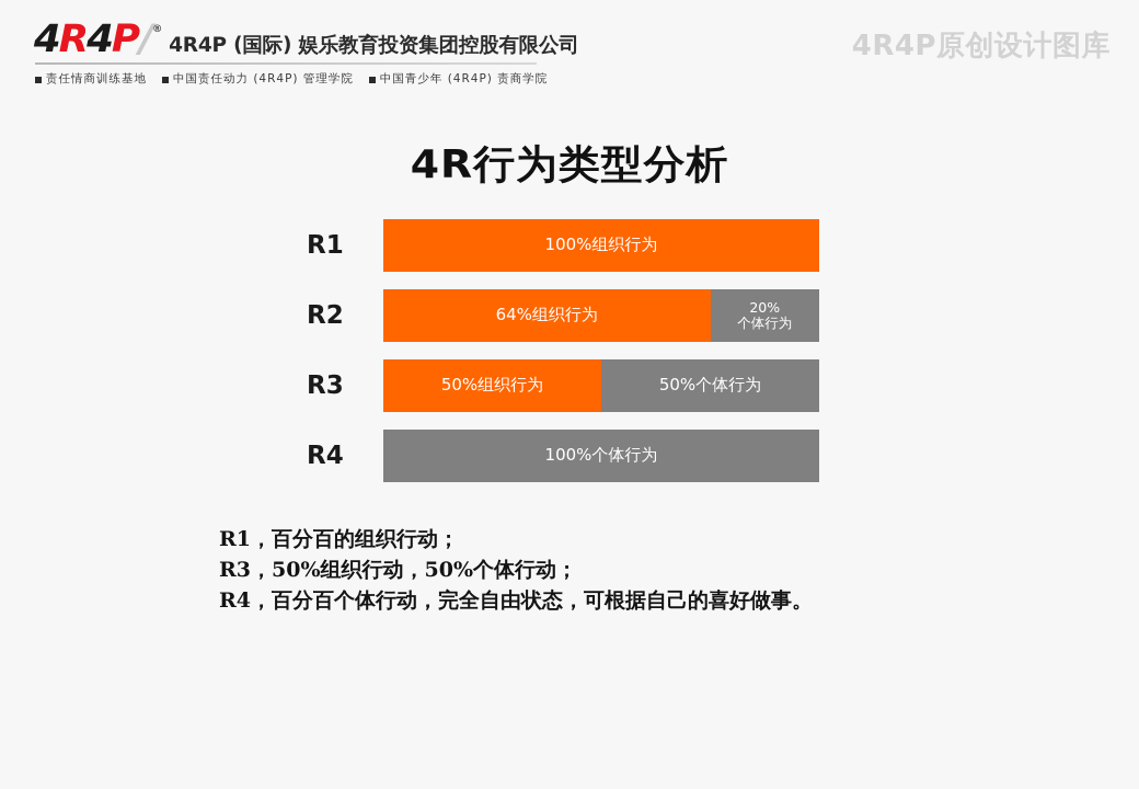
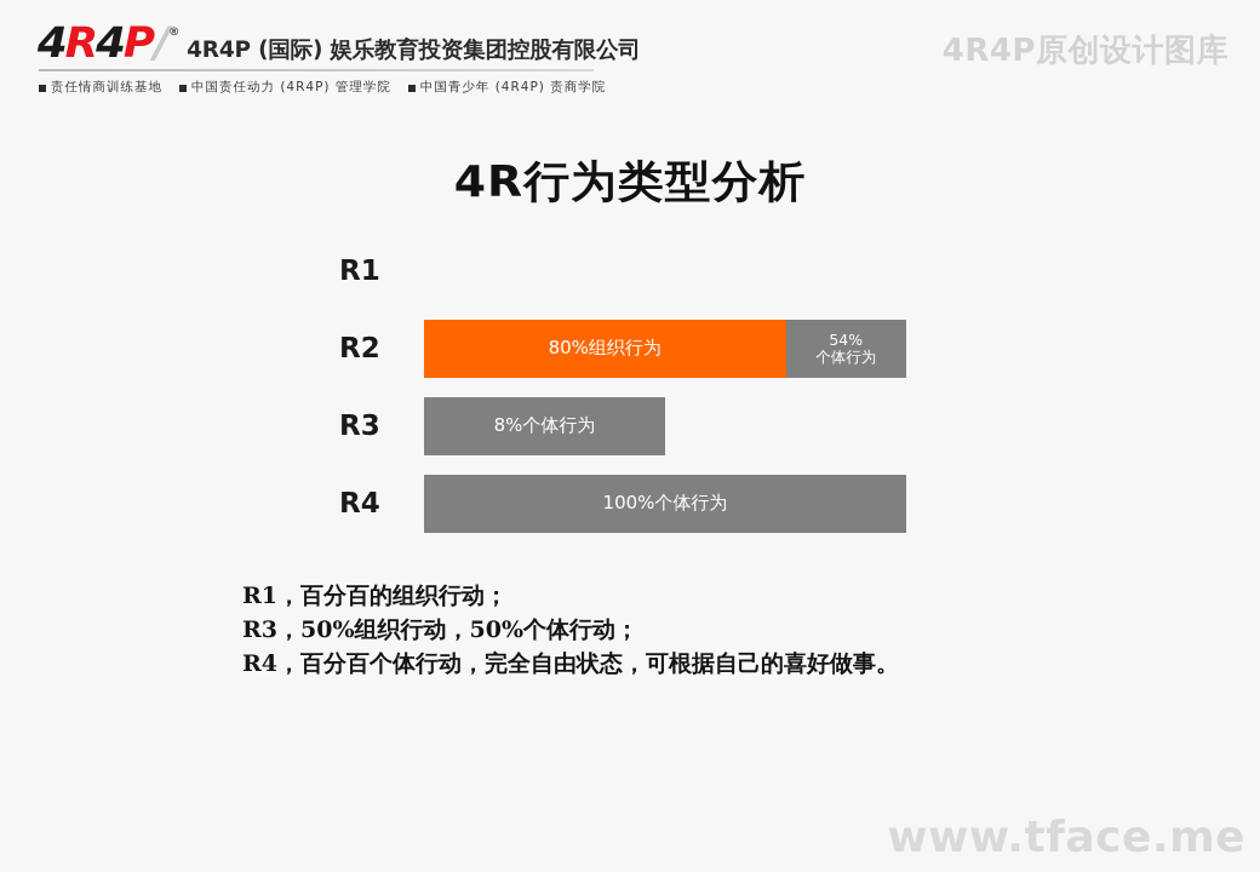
  4
  R
  4
  P
  /
  ®
  4R4P (国际) 娱乐教育投资集团控股有限公司
  责任情商训练基地
  中国责任动力 (4R4P) 管理学院
  中国青少年 (4R4P) 责商学院
  4R4P原创设计图库
  4R行为类型分析
  R1
- 100%组织行为
  R2
- 64%组织行为
+ 80%组织行为
- 20%
+ 54%
  个体行为
  R3
- 50%组织行为
- 50%个体行为
+ 8%个体行为
  R4
  100%个体行为
  R1，百分百的组织行动；
  R3，50%组织行动，50%个体行动；
  R4，百分百个体行动，完全自由状态，可根据自己的喜好做事。
+ www.tface.me
